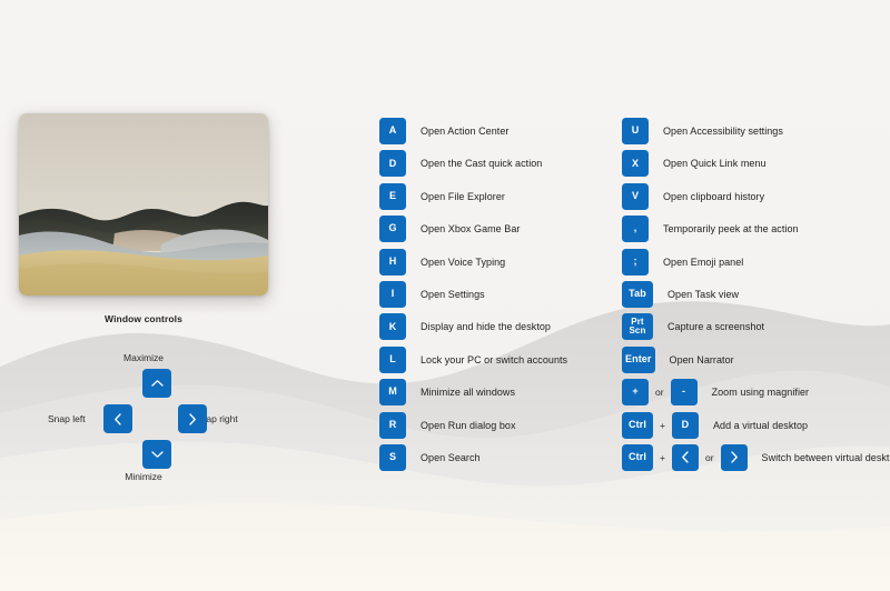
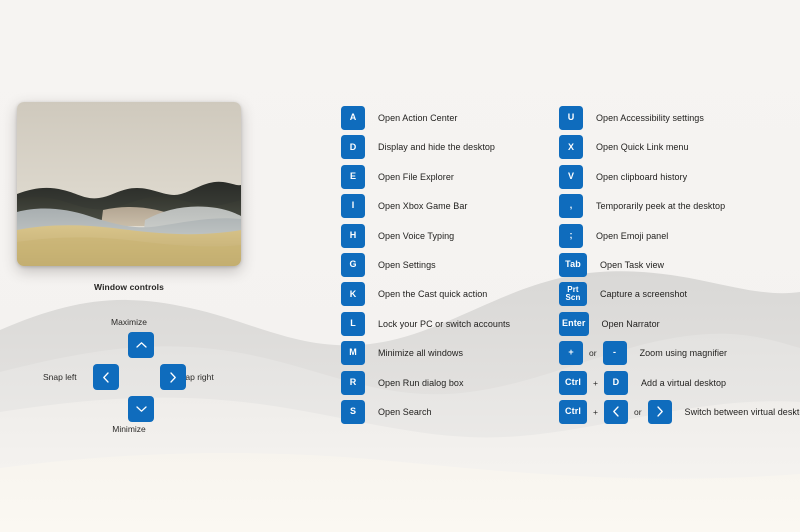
  Window controls
  Maximize
  Minimize
  Snap left
  ap right
  A
  Open Action Center
  D
- Open the Cast quick action
+ Display and hide the desktop
  E
  Open File Explorer
- G
+ I
  Open Xbox Game Bar
  H
  Open Voice Typing
- I
+ G
  Open Settings
  K
- Display and hide the desktop
+ Open the Cast quick action
  L
  Lock your PC or switch accounts
  M
  Minimize all windows
  R
  Open Run dialog box
  S
  Open Search
  U
  Open Accessibility settings
  X
  Open Quick Link menu
  V
  Open clipboard history
  ,
- Temporarily peek at the action
+ Temporarily peek at the desktop
  ;
  Open Emoji panel
  Tab
  Open Task view
  Prt
  Scn
  Capture a screenshot
  Enter
  Open Narrator
  +
  or
  -
  Zoom using magnifier
  Ctrl
  +
  D
  Add a virtual desktop
  Ctrl
  +
  or
  Switch between virtual deskt
